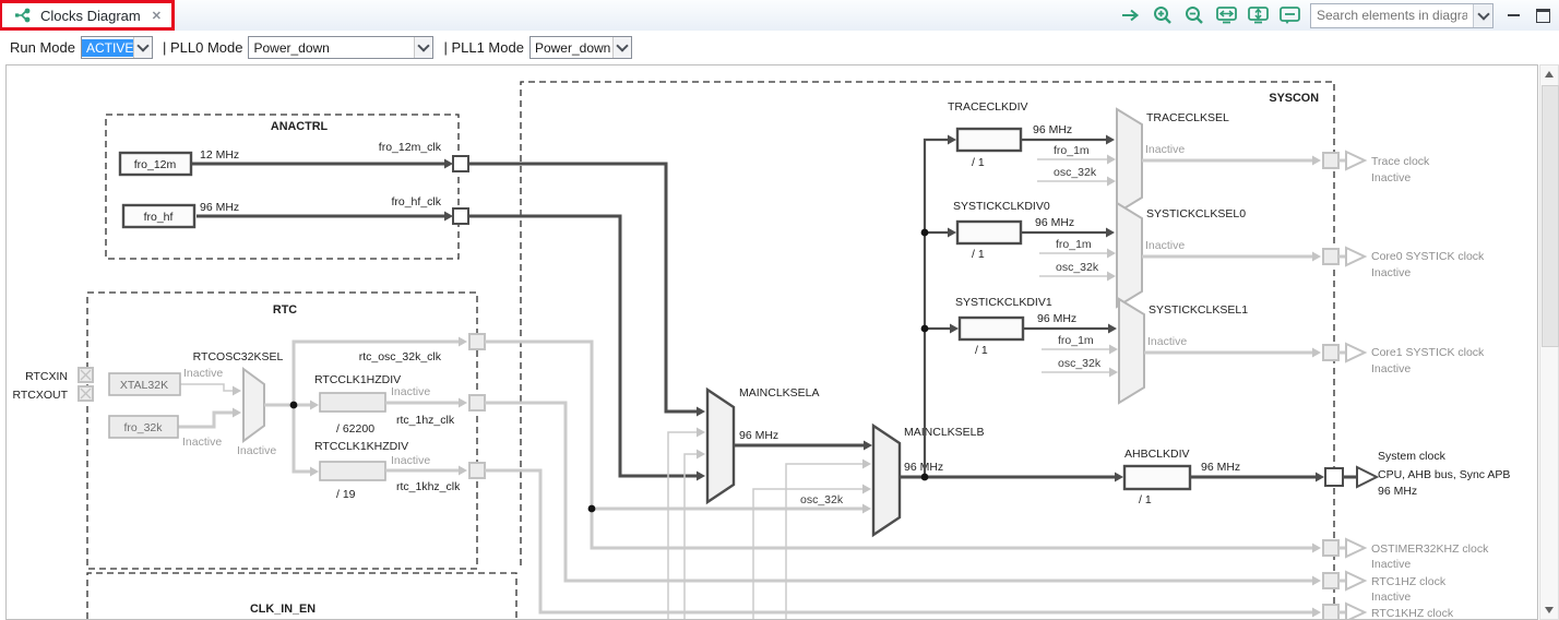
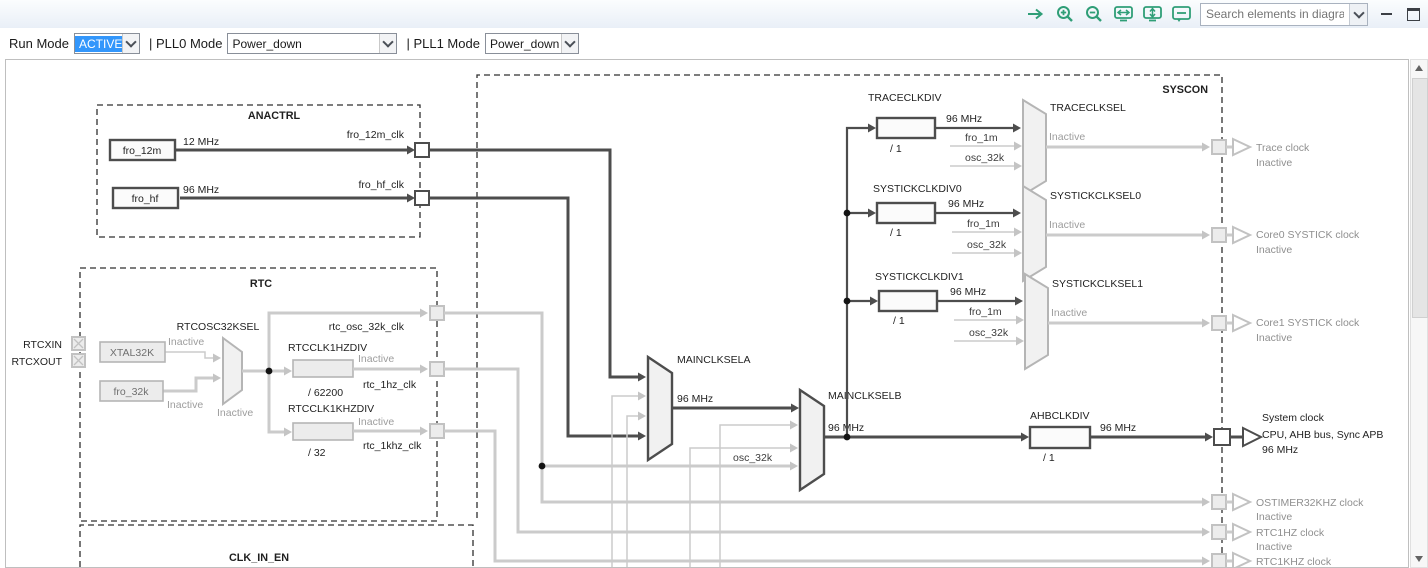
- Clocks Diagram
- ✕
  Search elements in diagra
  Run Mode
  ACTIVE
  | PLL0 Mode
  Power_down
  | PLL1 Mode
  Power_down
  ANACTRL
  RTC
  SYSCON
  CLK_IN_EN
  fro_12m
  fro_hf
  12 MHz
  96 MHz
  fro_12m_clk
  fro_hf_clk
  RTCXIN
  RTCXOUT
  XTAL32K
  fro_32k
  Inactive
  Inactive
  RTCOSC32KSEL
  Inactive
  rtc_osc_32k_clk
  RTCCLK1HZDIV
  / 62200
  Inactive
  rtc_1hz_clk
  RTCCLK1KHZDIV
- / 19
+ / 32
  Inactive
  rtc_1khz_clk
  osc_32k
  MAINCLKSELA
  96 MHz
  MAINCLKSELB
  96Hz
  TRACECLKDIV
  / 1
  96 MHz
  fro_1m
  osc_32k
  TRACECLKSEL
  Inactive
  SYSTICKCLKDIV0
  / 1
  96 MHz
  fro_1m
  osc_32k
  SYSTICKCLKSEL0
  Inactive
  SYSTICKCLKDIV1
  / 1
  96 MHz
  fro_1m
  osc_32k
  SYSTICKCLKSEL1
  Inactive
  AHBCLKDIV
  / 1
  96 MHz
  Trace clock
  Inactive
  Core0 SYSTICK clock
  Inactive
  Core1 SYSTICK clock
  Inactive
  System clock
  CPU, AHB bus, Sync APB
  96 MHz
  OSTIMER32KHZ clock
  Inactive
  RTC1HZ clock
  Inactive
  RTC1KHZ clock
